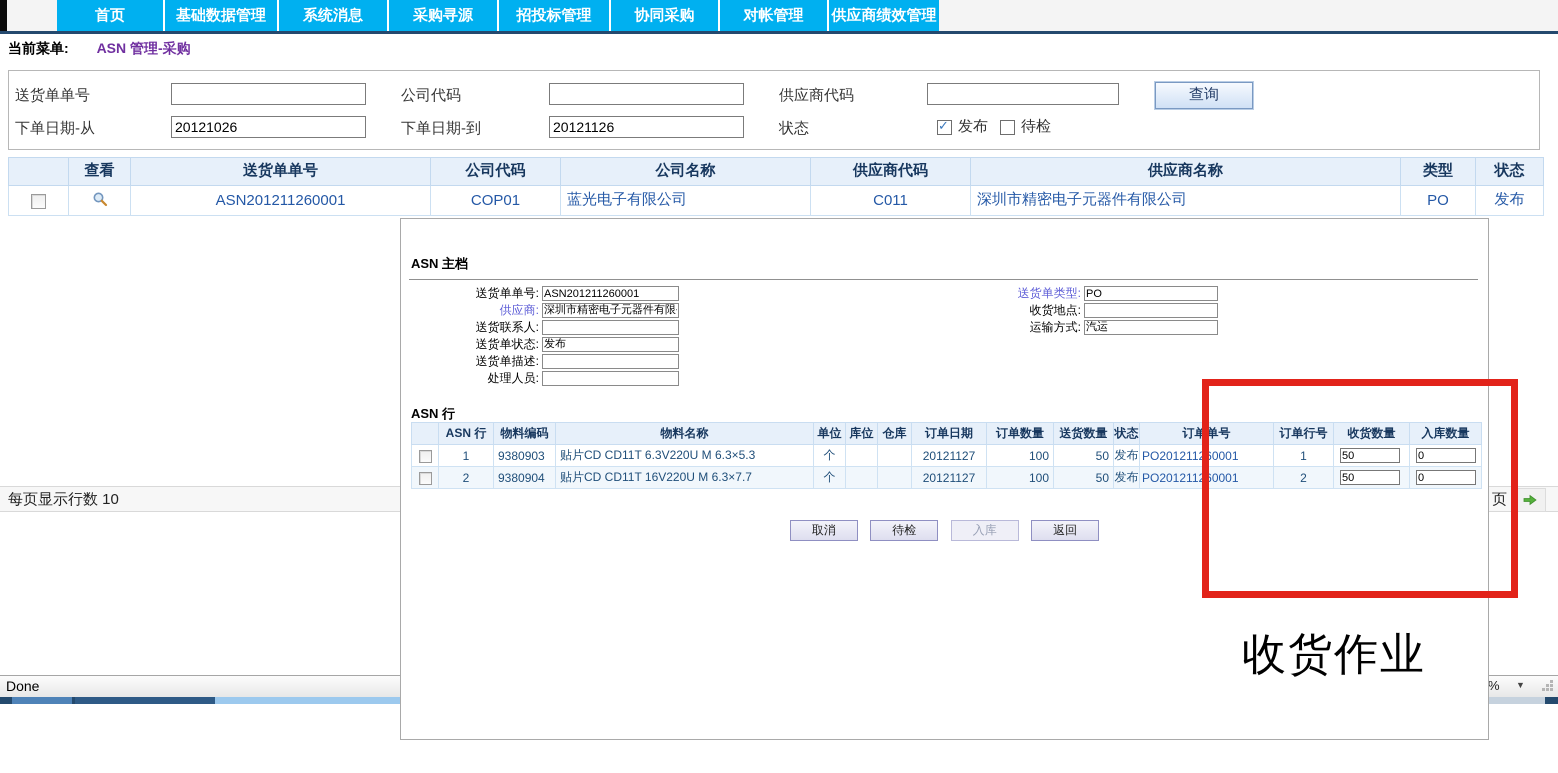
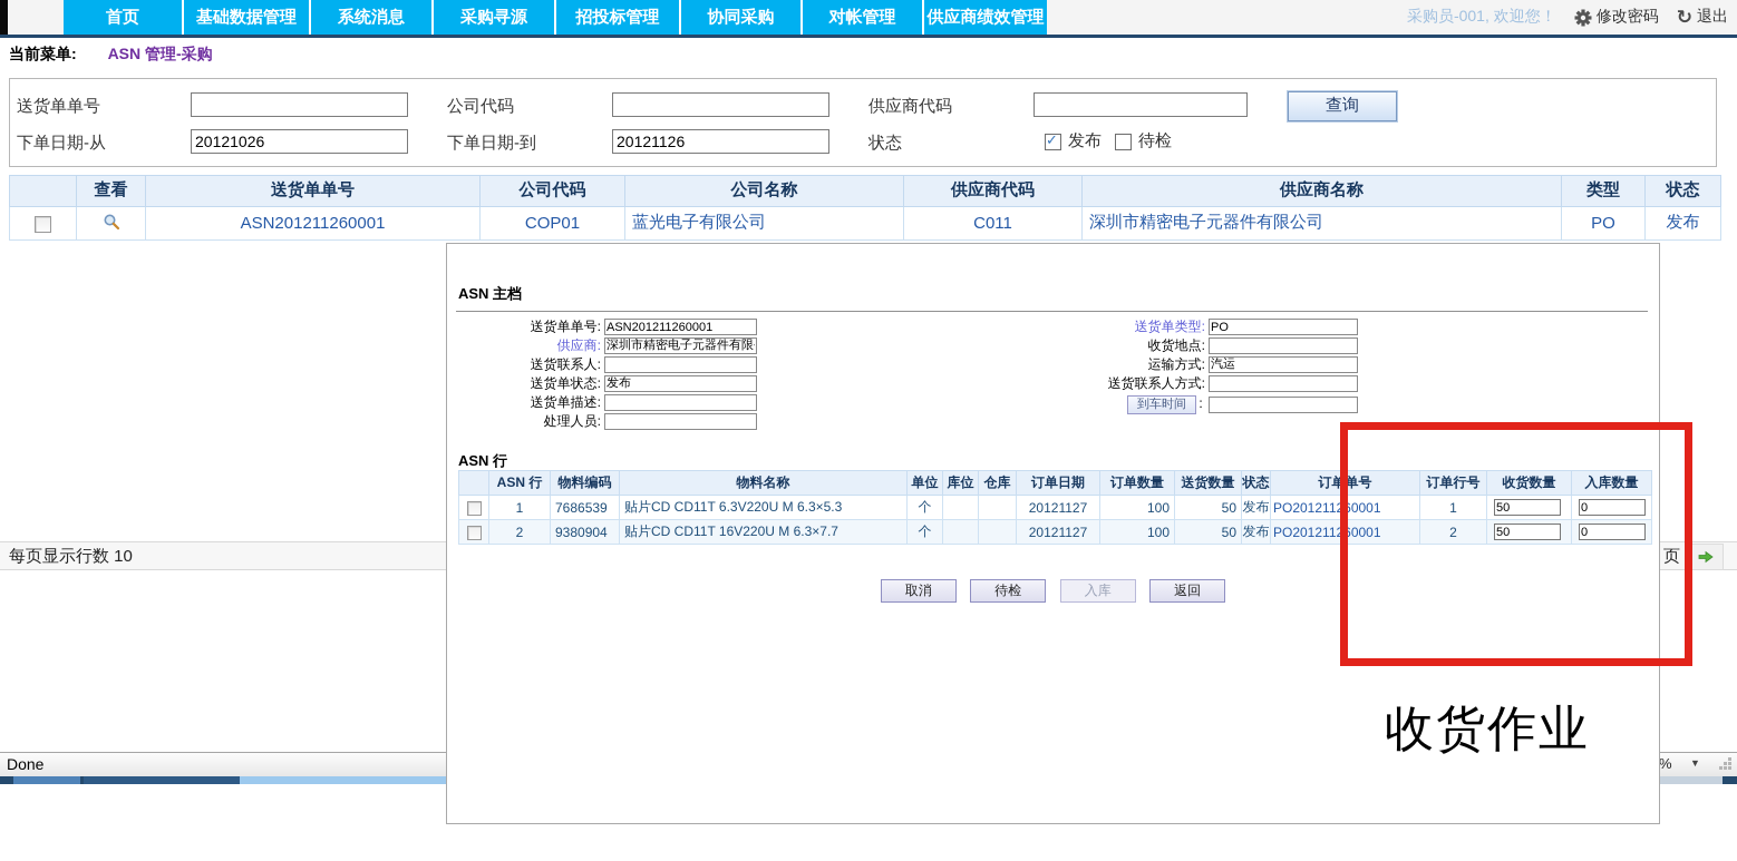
  首页
  基础数据管理
  系统消息
  采购寻源
  招投标管理
  协同采购
  对帐管理
  供应商绩效管理
+ 采购员-001, 欢迎您！
+ 修改密码
+ ↻
+ 退出
  当前菜单: ASN 管理-采购
  送货单单号
  公司代码
  供应商代码
  查询
  下单日期-从
  20121026
  下单日期-到
  20121126
  状态
  发布
  待检
  	查看	送货单单号	公司代码	公司名称	供应商代码	供应商名称	类型	状态
  		ASN201211260001	COP01	蓝光电子有限公司	C011	深圳市精密电子元器件有限公司	PO	发布
  每页显示行数 10
  页
  Done
  %
  ▼
  ASN 主档
  送货单单号:
  ASN201211260001
  供应商:
  深圳市精密电子元器件有限
  送货联系人:
  送货单状态:
  发布
  送货单描述:
  处理人员:
  送货单类型:
  PO
  收货地点:
  运输方式:
  汽运
+ 送货联系人方式:
+ 到车时间 :
  ASN 行
  	ASN 行	物料编码	物料名称	单位	库位	仓库	订单日期	订单数量	送货数量	状态	订单单号	订单行号	收货数量	入库数量
- 	1	9380903	贴片CD CD11T 6.3V220U M 6.3×5.3	个			20121127	100	50	发布	PO201211260001	1	50	0
+ 	1	7686539	贴片CD CD11T 6.3V220U M 6.3×5.3	个			20121127	100	50	发布	PO201211260001	1	50	0
  	2	9380904	贴片CD CD11T 16V220U M 6.3×7.7	个			20121127	100	50	发布	PO201211260001	2	50	0
  取消 待检 入库 返回
  收货作业
